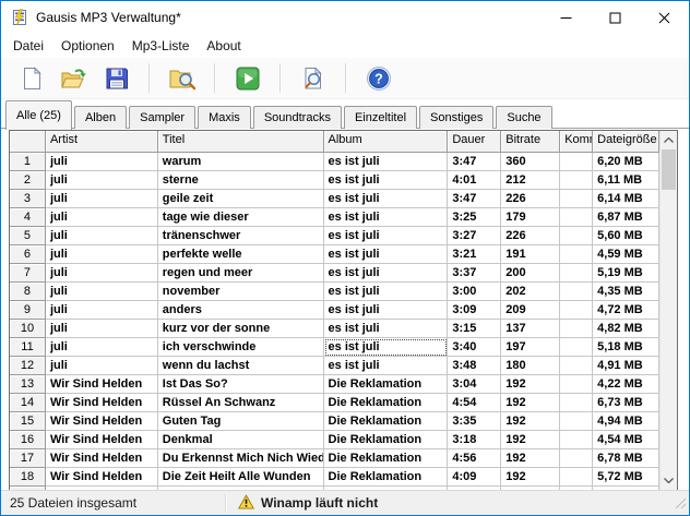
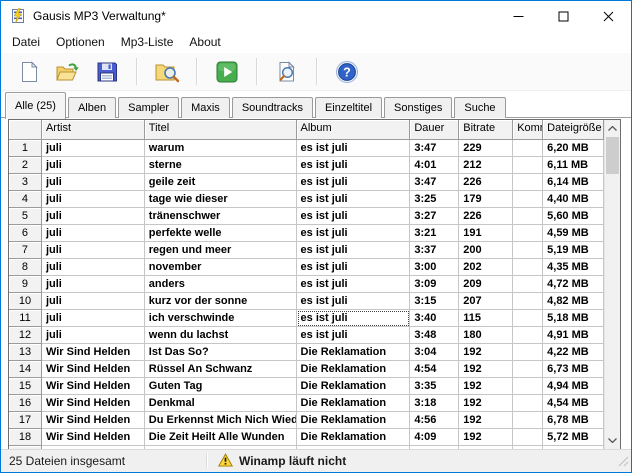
  Gausis MP3 Verwaltung*
  Datei
  Optionen
  Mp3-Liste
  About
  ?
  Alle (25)
  Alben
  Sampler
  Maxis
  Soundtracks
  Einzeltitel
  Sonstiges
  Suche
  Artist
  Titel
  Album
  Dauer
  Bitrate
  Kom
  Dateigröße
  1
  juli
  warum
  es ist juli
  3:47
- 360
+ 229
  6,20 MB
  2
  juli
  sterne
  es ist juli
  4:01
  212
  6,11 MB
  3
  juli
  geile zeit
  es ist juli
  3:47
  226
  6,14 MB
  4
  juli
  tage wie dieser
  es ist juli
  3:25
  179
- 6,87 MB
+ 4,40 MB
  5
  juli
  tränenschwer
  es ist juli
  3:27
  226
  5,60 MB
  6
  juli
  perfekte welle
  es ist juli
  3:21
  191
  4,59 MB
  7
  juli
  regen und meer
  es ist juli
  3:37
  200
  5,19 MB
  8
  juli
  november
  es ist juli
  3:00
  202
  4,35 MB
  9
  juli
  anders
  es ist juli
  3:09
  209
  4,72 MB
  10
  juli
  kurz vor der sonne
  es ist juli
  3:15
- 137
+ 207
  4,82 MB
  11
  juli
  ich verschwinde
  es ist juli
  3:40
- 197
+ 115
  5,18 MB
  12
  juli
  wenn du lachst
  es ist juli
  3:48
  180
  4,91 MB
  13
  Wir Sind Helden
  Ist Das So?
  Die Reklamation
  3:04
  192
  4,22 MB
  14
  Wir Sind Helden
  Rüssel An Schwanz
  Die Reklamation
  4:54
  192
  6,73 MB
  15
  Wir Sind Helden
  Guten Tag
  Die Reklamation
  3:35
  192
  4,94 MB
  16
  Wir Sind Helden
  Denkmal
  Die Reklamation
  3:18
  192
  4,54 MB
  17
  Wir Sind Helden
  Du Erkennst Mich Nich Wied
  Die Reklamation
  4:56
  192
  6,78 MB
  18
  Wir Sind Helden
  Die Zeit Heilt Alle Wunden
  Die Reklamation
  4:09
  192
  5,72 MB
  25 Dateien insgesamt
  Winamp läuft nicht
